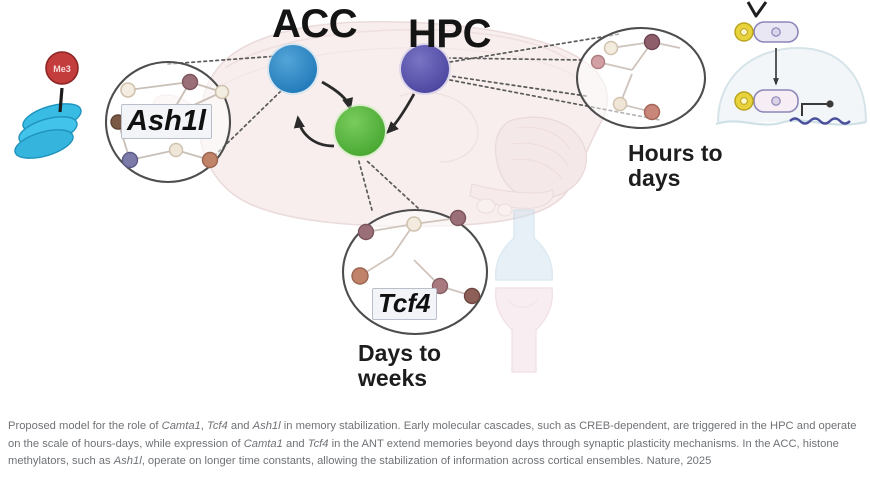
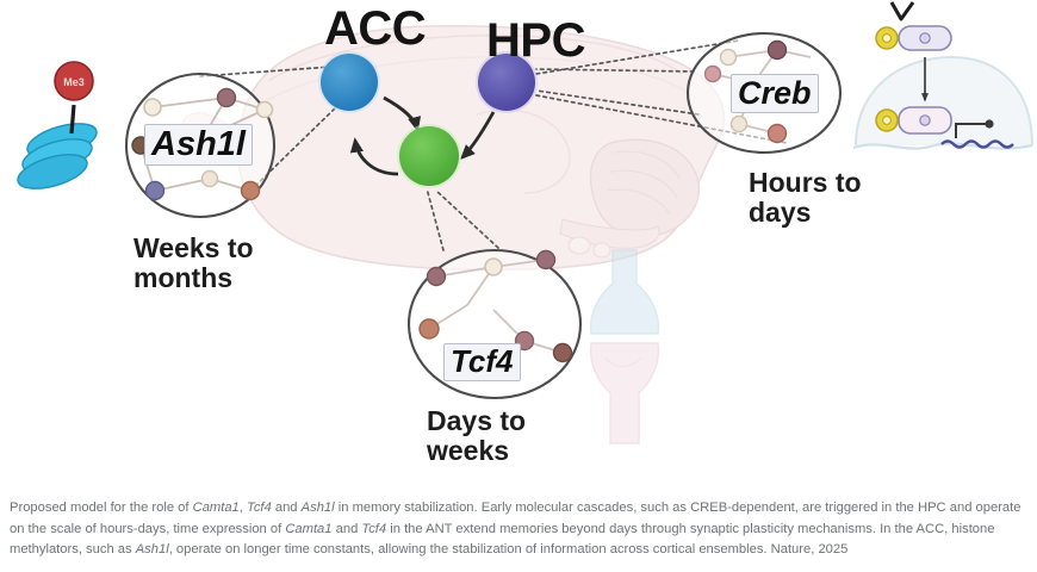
  Me3
  ACC
  HPC
  Ash1l
  Tcf4
+ Creb
+ Weeks to
+ months
  Days to
  weeks
  Hours to
  days
- Proposed model for the role of Camta1, Tcf4 and Ash1l in memory stabilization. Early molecular cascades, such as CREB-dependent, are triggered in the HPC and operate on the scale of hours-days, while expression of Camta1 and Tcf4 in the ANT extend memories beyond days through synaptic plasticity mechanisms. In the ACC, histone methylators, such as Ash1l, operate on longer time constants, allowing the stabilization of information across cortical ensembles. Nature, 2025
+ Proposed model for the role of Camta1, Tcf4 and Ash1l in memory stabilization. Early molecular cascades, such as CREB-dependent, are triggered in the HPC and operate on the scale of hours-days, time expression of Camta1 and Tcf4 in the ANT extend memories beyond days through synaptic plasticity mechanisms. In the ACC, histone methylators, such as Ash1l, operate on longer time constants, allowing the stabilization of information across cortical ensembles. Nature, 2025
